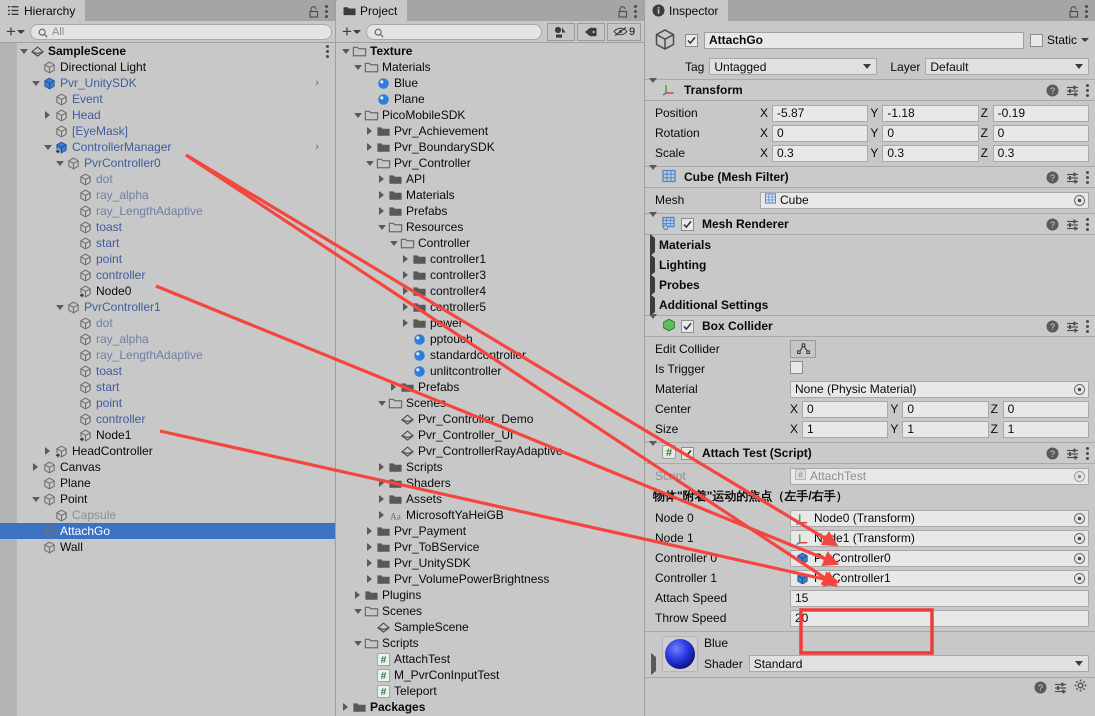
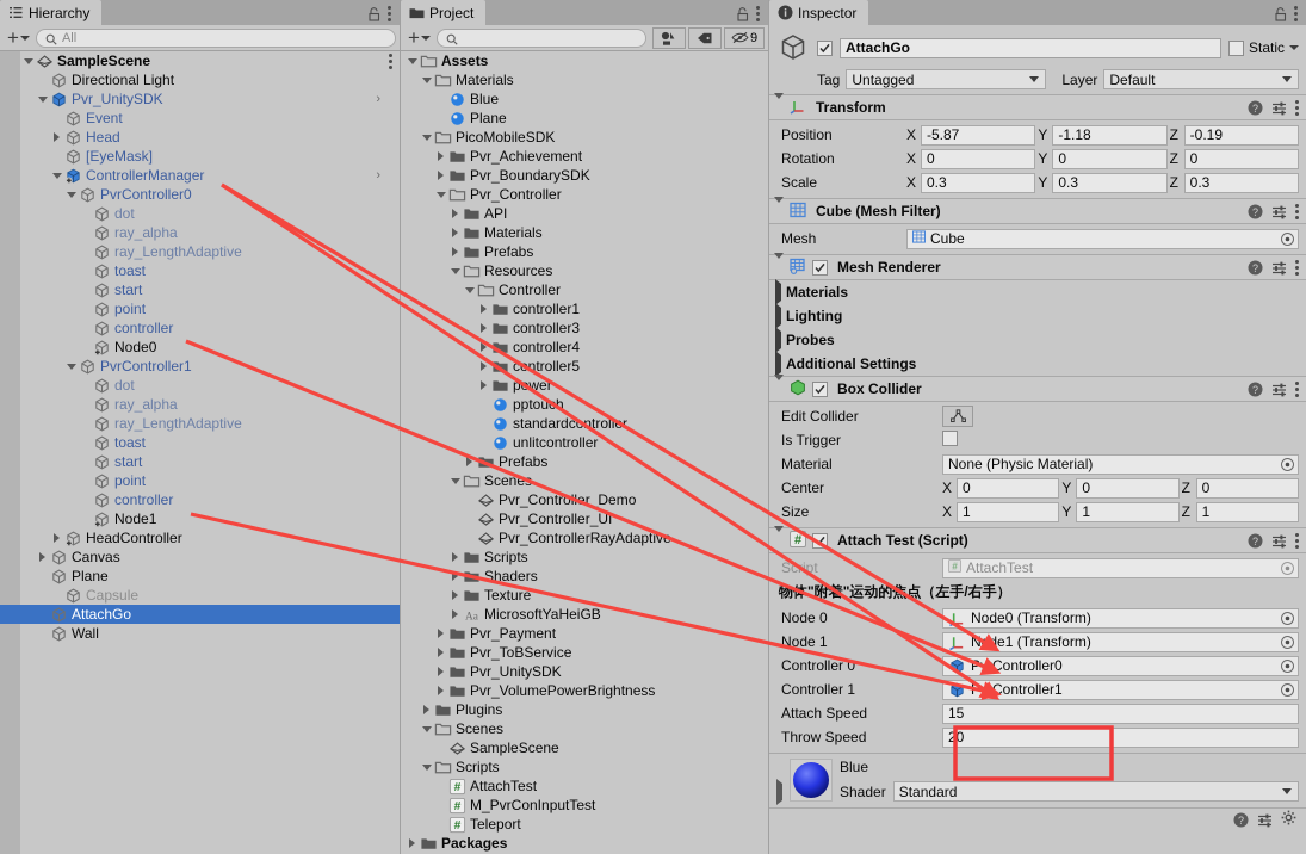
  Hierarchy
  +
  All
  SampleScene
  Directional Light
  Pvr_UnitySDK
  ›
  Event
  Head
  [EyeMask]
  ControllerManager
  ›
  PvrController0
  dot
  ray_alpha
  ray_LengthAdaptive
  toast
  start
  point
  controller
  Node0
  PvrController1
  dot
  ray_alpha
  ray_LengthAdaptive
  toast
  start
  point
  controller
  Node1
  HeadController
  Canvas
  Plane
- Point
  Capsule
  AttachGo
  Wall
  Project
  +
  9
- Texture
+ Assets
  Materials
  Blue
  Plane
  PicoMobileSDK
  Pvr_Achievement
  Pvr_BoundarySDK
  Pvr_Controller
  API
  Materials
  Prefabs
  Resources
  Controller
  controller1
  controller3
  controller4
  cntroller5
  pwer
  pptouh
  standardcntrollr
  unlitcontroller
  Prefabs
  Scene
  Pvr_Controer_Demo
  Pvr_Controller_UI
  Pvr_ControllerRayAdaptiv
  Scripts
  Shaders
- Assets
+ Texture
  Aa
  MicrosoftYaHeiGB
  Pvr_Payment
  Pvr_ToBService
  Pvr_UnitySDK
  Pvr_VolumePowerBrightness
  Plugins
  Scenes
  SampleScene
  Scripts
  #
  AttachTest
  #
  M_PvrConInputTest
  #
  Teleport
  Packages
  Inspector
  AttachGo
  Static
  Tag
  Untagged
  Layer
  Default
  Transform
  ?
  Position
  X
  -5.87
  Y
  -1.18
  Z
  -0.19
  Rotation
  X
  0
  Y
  0
  Z
  0
  Scale
  X
  0.3
  Y
  0.3
  Z
  0.3
  Cube (Mesh Filter)
  ?
  Mesh
  Cube
  Mesh Renderer
  ?
  Materials
  Lighting
  Probes
  Additional Settings
  Box Collider
  ?
  Edit Collider
  Is Trigger
  Material
  None (Physic Material)
  Center
  X
  0
  Y
  0
  Z
  0
  Size
  X
  1
  Y
  1
  Z
  1
  #
  Attach Test (Script)
  ?
  Scipt
  #
  AttachTest
  物"附"运动的点（左手/右手）
  Node 0
  Node0 (Transform)
  Node 1
  Nde1 (Transform)
  Controller 0
  PrController0
  Controller 1
  rController1
  Attach Speed
  15
  Throw Speed
  20
  Blue
  Shader
  Standard
  ?
